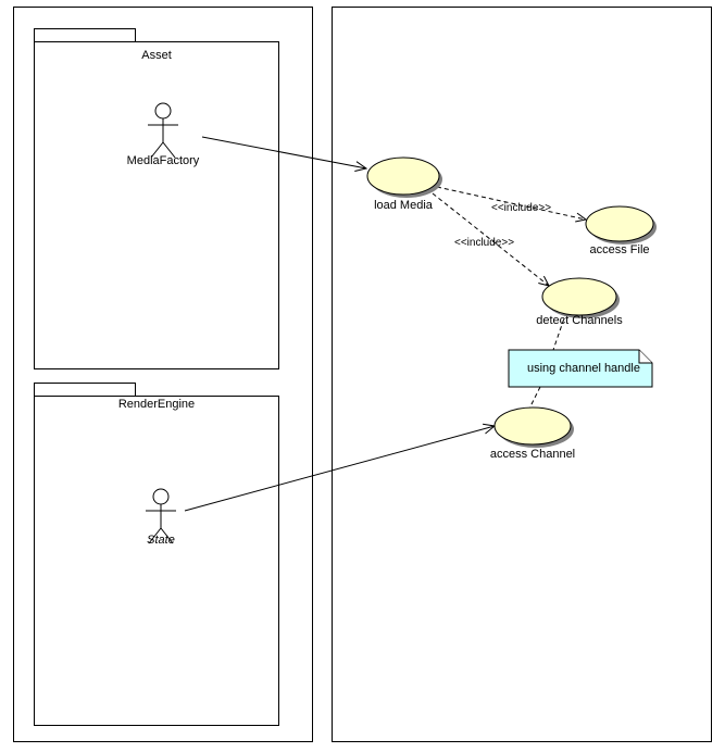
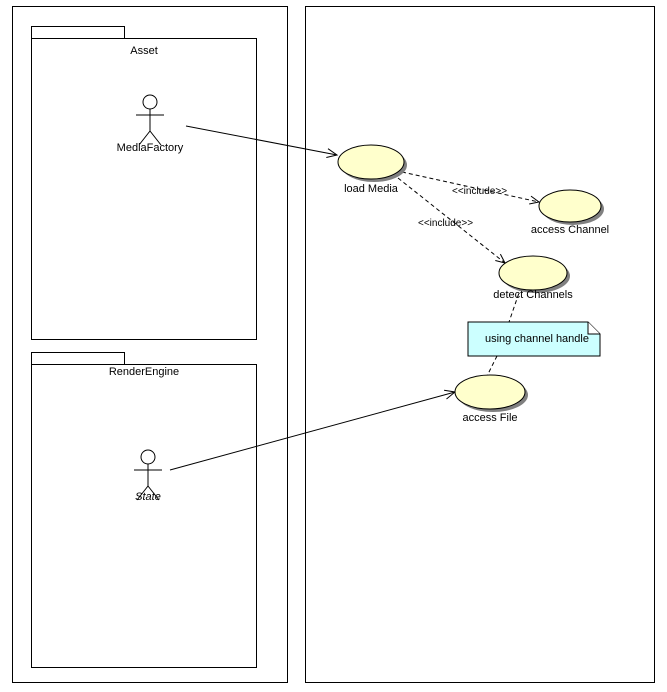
  Asset
  RenderEngine
  MediaFactory
  State
  load Media
- access File
+ access Channel
  detect Channels
- access Channel
+ access File
  <<include>>
  <<include>>
  using channel handle
